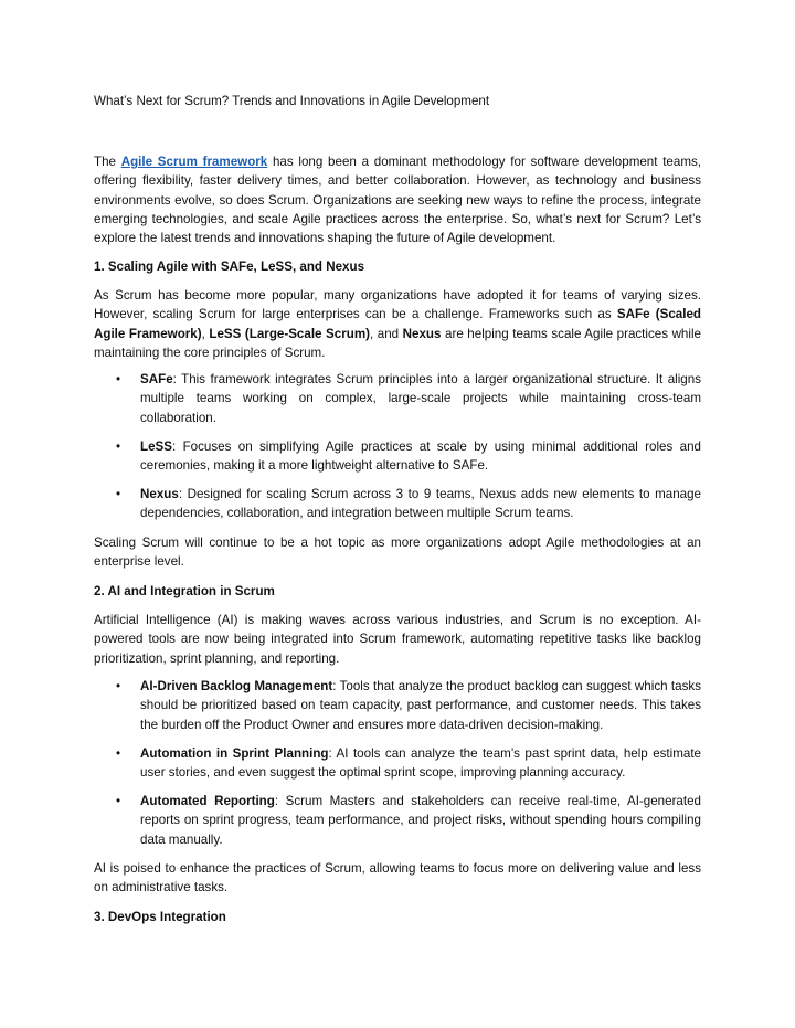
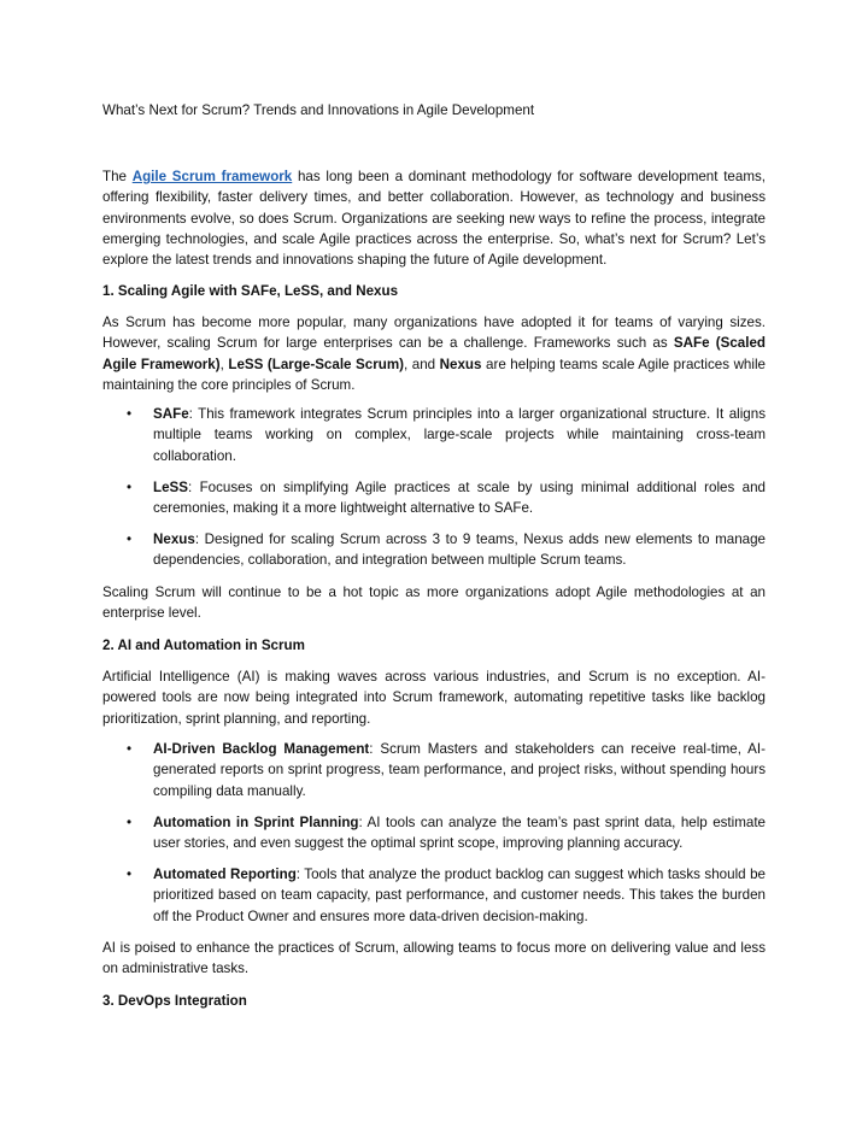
  What’s Next for Scrum? Trends and Innovations in Agile Development
  The Agile Scrum framework has long been a dominant methodology for software development teams, offering flexibility, faster delivery times, and better collaboration. However, as technology and business environments evolve, so does Scrum. Organizations are seeking new ways to refine the process, integrate emerging technologies, and scale Agile practices across the enterprise. So, what’s next for Scrum? Let’s explore the latest trends and innovations shaping the future of Agile development.
  1. Scaling Agile with SAFe, LeSS, and Nexus
  As Scrum has become more popular, many organizations have adopted it for teams of varying sizes. However, scaling Scrum for large enterprises can be a challenge. Frameworks such as SAFe (Scaled Agile Framework), LeSS (Large-Scale Scrum), and Nexus are helping teams scale Agile practices while maintaining the core principles of Scrum.
  •
  SAFe: This framework integrates Scrum principles into a larger organizational structure. It aligns multiple teams working on complex, large-scale projects while maintaining cross-team collaboration.
  •
  LeSS: Focuses on simplifying Agile practices at scale by using minimal additional roles and ceremonies, making it a more lightweight alternative to SAFe.
  •
  Nexus: Designed for scaling Scrum across 3 to 9 teams, Nexus adds new elements to manage dependencies, collaboration, and integration between multiple Scrum teams.
  Scaling Scrum will continue to be a hot topic as more organizations adopt Agile methodologies at an enterprise level.
- 2. AI and Integration in Scrum
+ 2. AI and Automation in Scrum
  Artificial Intelligence (AI) is making waves across various industries, and Scrum is no exception. AI-powered tools are now being integrated into Scrum framework, automating repetitive tasks like backlog prioritization, sprint planning, and reporting.
  •
- AI-Driven Backlog Management: Tools that analyze the product backlog can suggest which tasks should be prioritized based on team capacity, past performance, and customer needs. This takes the burden off the Product Owner and ensures more data-driven decision-making.
+ AI-Driven Backlog Management: Scrum Masters and stakeholders can receive real-time, AI-generated reports on sprint progress, team performance, and project risks, without spending hours compiling data manually.
  •
  Automation in Sprint Planning: AI tools can analyze the team’s past sprint data, help estimate user stories, and even suggest the optimal sprint scope, improving planning accuracy.
  •
- Automated Reporting: Scrum Masters and stakeholders can receive real-time, AI-generated reports on sprint progress, team performance, and project risks, without spending hours compiling data manually.
+ Automated Reporting: Tools that analyze the product backlog can suggest which tasks should be prioritized based on team capacity, past performance, and customer needs. This takes the burden off the Product Owner and ensures more data-driven decision-making.
  AI is poised to enhance the practices of Scrum, allowing teams to focus more on delivering value and less on administrative tasks.
  3. DevOps Integration
